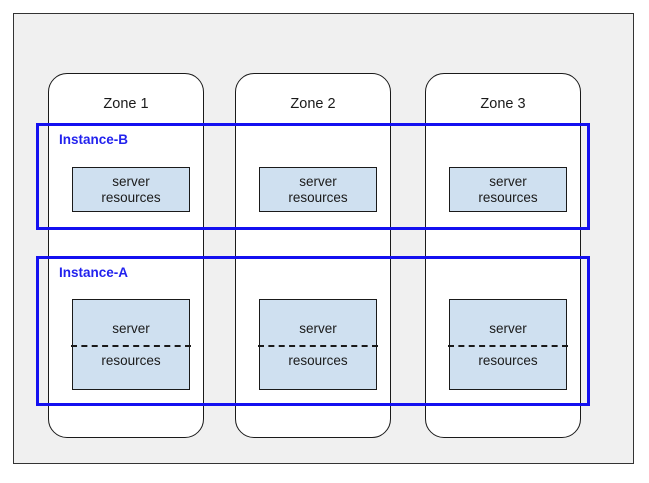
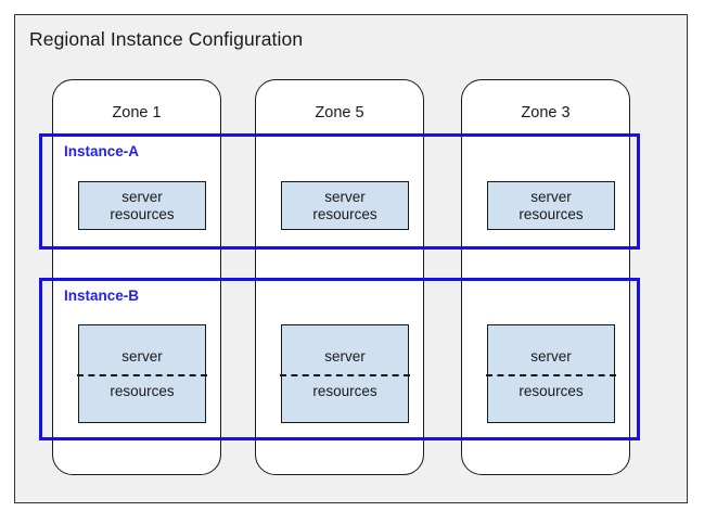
+ Regional Instance Configuration
  Zone 1
- Zone 2
+ Zone 5
  Zone 3
- Instance-B
+ Instance-A
  server
  resources
  server
  resources
  server
  resources
- Instance-A
+ Instance-B
  server
  resources
  server
  resources
  server
  resources
